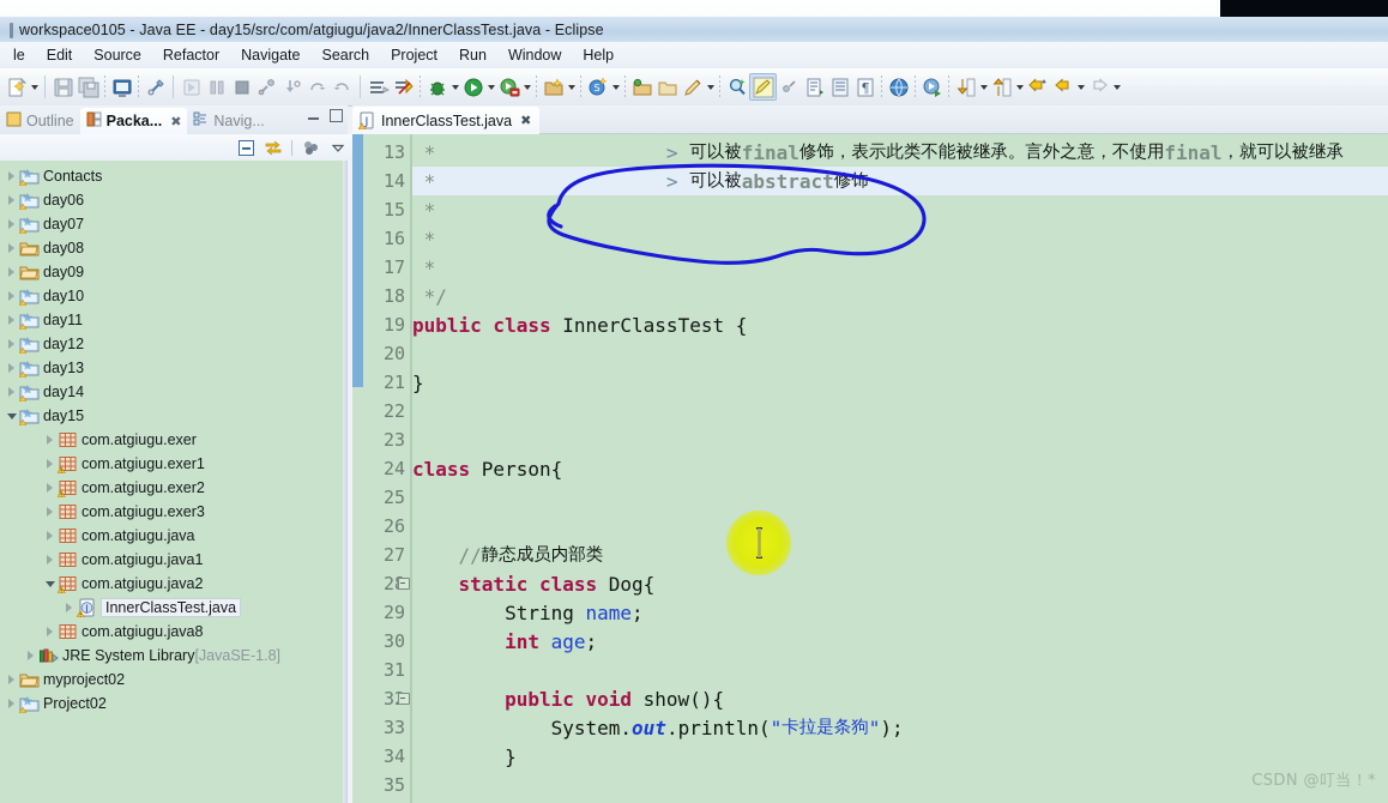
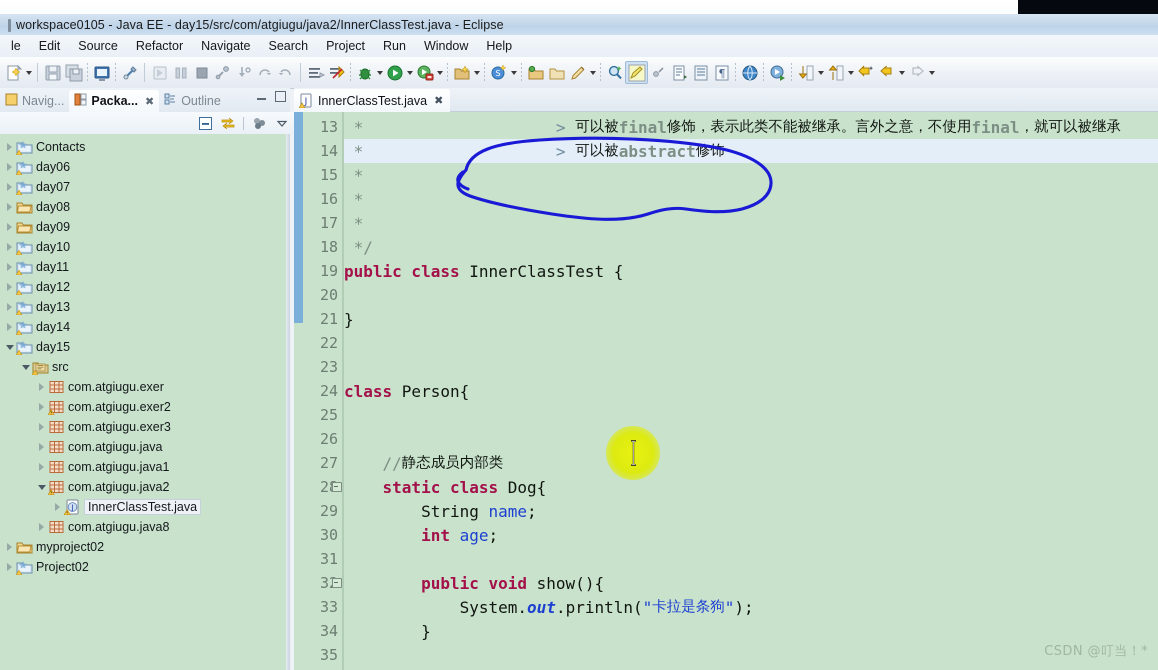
  workspace0105 - Java EE - day15/src/com/atgiugu/java2/InnerClassTest.java - Eclipse
  le
  Edit
  Source
  Refactor
  Navigate
  Search
  Project
  Run
  Window
  Help
  S
  ¶
- Outline
+ Navig...
  Packa...
  ✖
- Navig...
+ Outline
  Contacts
  day06
  day07
  day08
  day09
  day10
  day11
  day12
  day13
  day14
  day15
+ src
  com.atgiugu.exer
- com.atgiugu.exer1
  com.atgiugu.exer2
  com.atgiugu.exer3
  com.atgiugu.java
  com.atgiugu.java1
  com.atgiugu.java2
  J
  InnerClassTest.java
  com.atgiugu.java8
- JRE System Library
- [JavaSE-1.8]
  myproject02
  Project02
  J
  InnerClassTest.java
  ✖
  13
  14
  15
  16
  17
  18
  19
  20
  21
  22
  23
  24
  25
  26
  27
  29
  30
  31
  33
  34
  35
  *
  >
  可以被
  final
  修饰，表示此类不能被继承。言外之意，不使用
  final
  ，就可以被继承
  *
  >
  可以被
  abstract
  修饰
  *
  *
  *
  */
  public class
  InnerClassTest {
  }
  class
  Person{
  //
  静态成员内部类
  static class
  Dog{
  String
  name
  ;
  int
  age
  ;
  public void
  show(){
  System.
  out
  .println(
  "
  卡拉是条狗
  "
  );
  }
  CSDN @叮当！*
